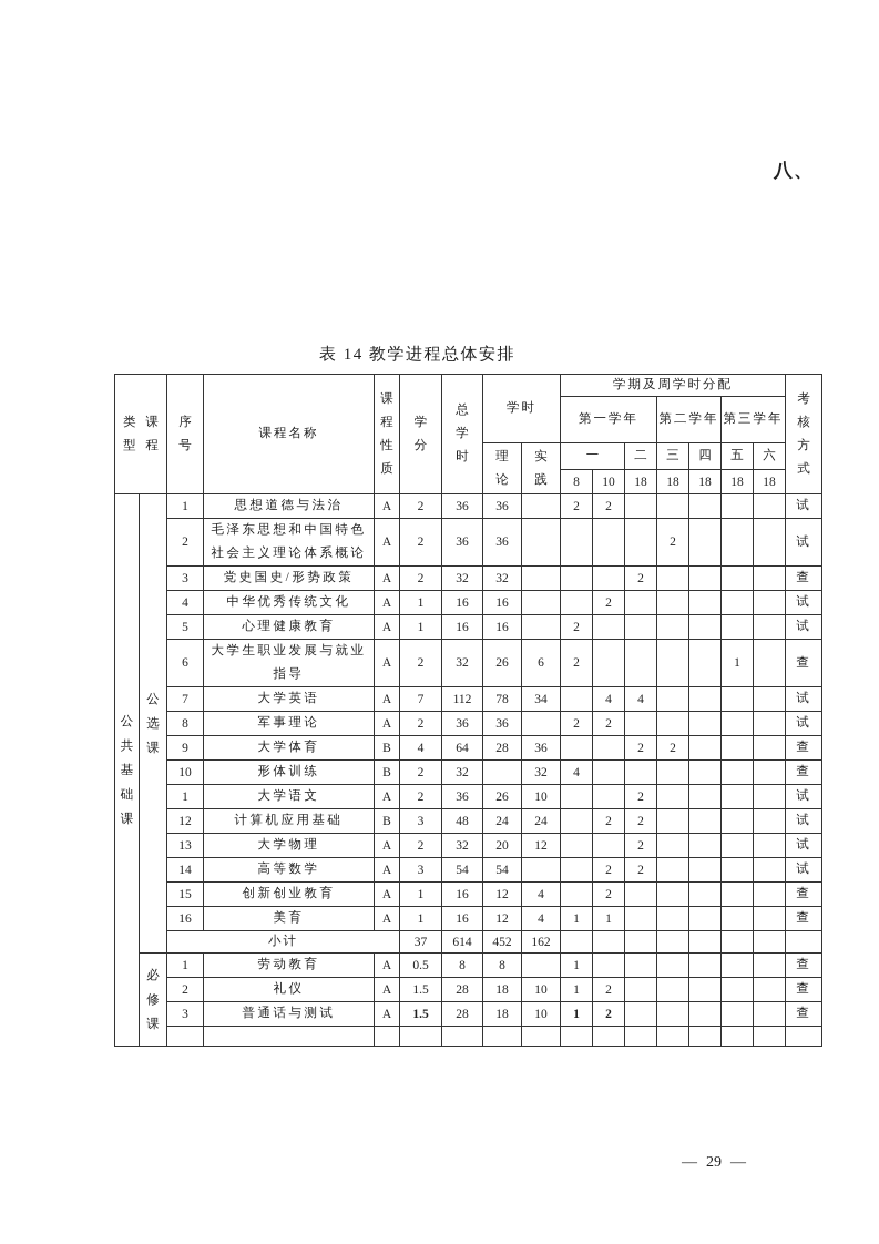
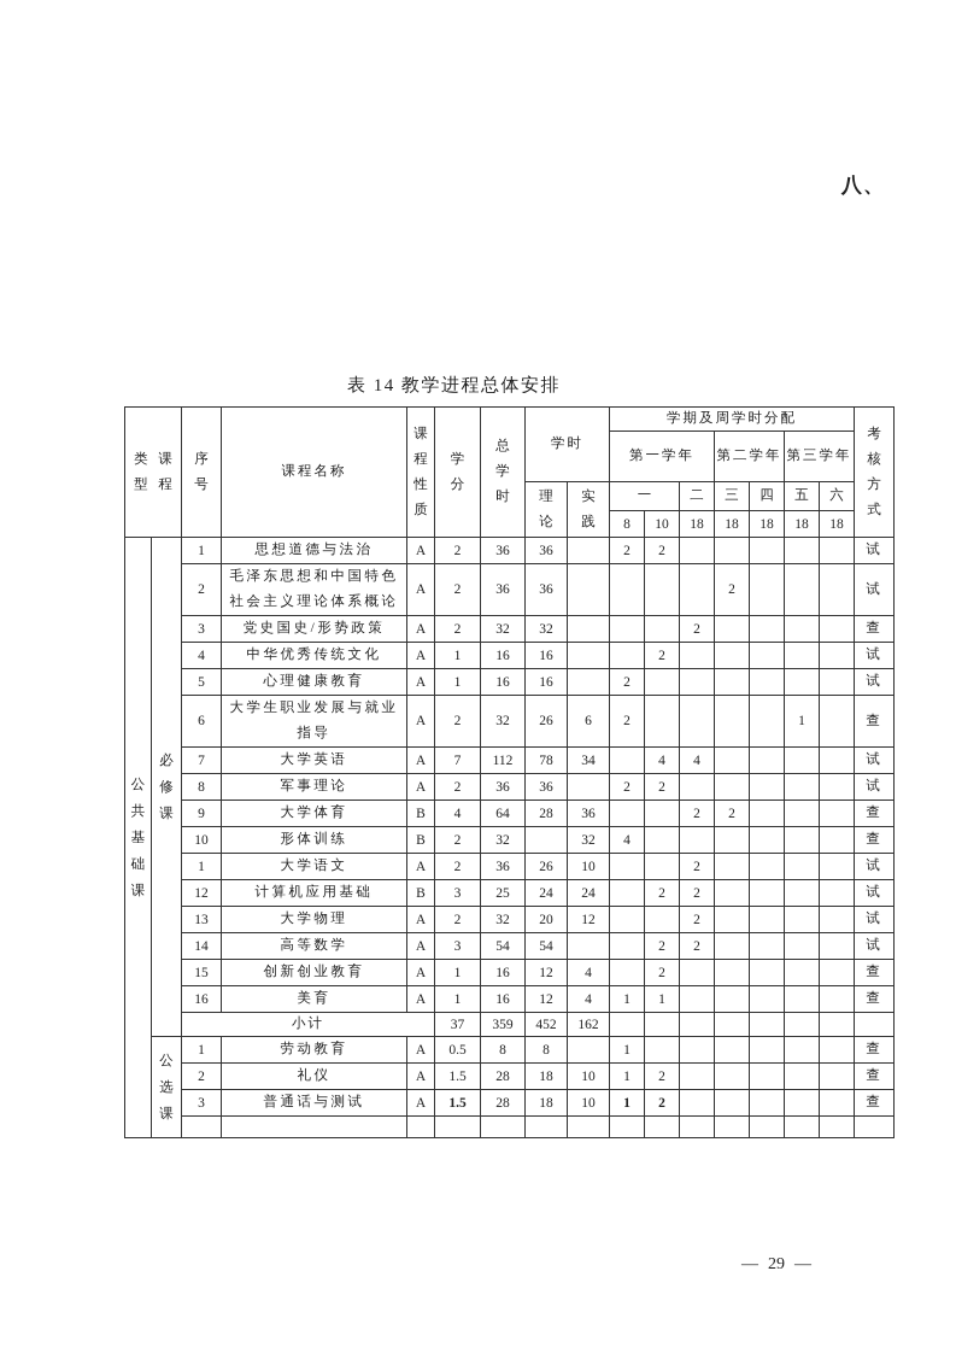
  八、
  表 14 教学进程总体安排
  类型 课程	序号	课程名称	课程性质	学分	总学时	学时	学期及周学时分配	考核方式
  第一学年	第二学年	第三学年
  理论	实践	一	二	三	四	五	六
  8	10	18	18	18	18	18
- 公共基础课	公选课	1	思想道德与法治	A	2	36	36		2	2						试
+ 公共基础课	必修课	1	思想道德与法治	A	2	36	36		2	2						试
  2	毛泽东思想和中国特色社会主义理论体系概论	A	2	36	36					2				试
  3	党史国史/形势政策	A	2	32	32				2					查
  4	中华优秀传统文化	A	1	16	16			2						试
  5	心理健康教育	A	1	16	16		2							试
  6	大学生职业发展与就业指导	A	2	32	26	6	2					1		查
  7	大学英语	A	7	112	78	34		4	4					试
  8	军事理论	A	2	36	36		2	2						试
  9	大学体育	B	4	64	28	36			2	2				查
  10	形体训练	B	2	32		32	4							查
  1	大学语文	A	2	36	26	10			2					试
- 12	计算机应用基础	B	3	48	24	24		2	2					试
+ 12	计算机应用基础	B	3	25	24	24		2	2					试
  13	大学物理	A	2	32	20	12			2					试
  14	高等数学	A	3	54	54			2	2					试
  15	创新创业教育	A	1	16	12	4		2						查
  16	美育	A	1	16	12	4	1	1						查
- 小计	37	614	452	162
+ 小计	37	359	452	162
- 必修课	1	劳动教育	A	0.5	8	8		1							查
+ 公选课	1	劳动教育	A	0.5	8	8		1							查
  2	礼仪	A	1.5	28	18	10	1	2						查
  3	普通话与测试	A	1.5	28	18	10	1	2						查
  —
  29
  —
